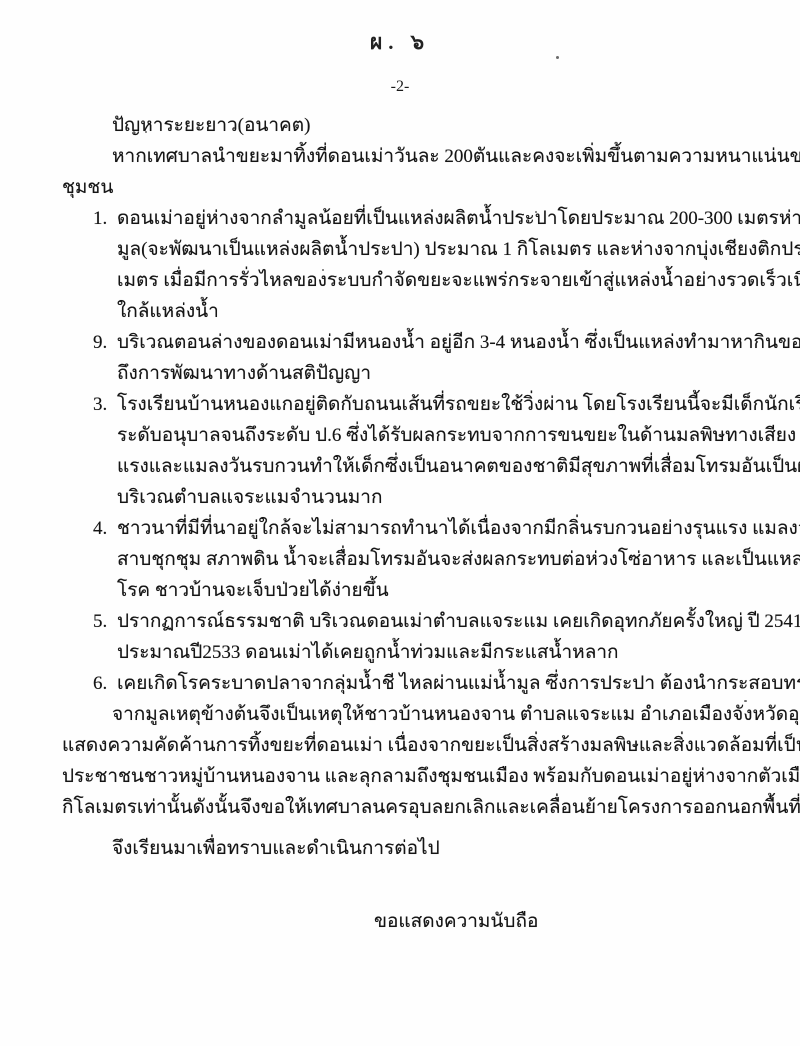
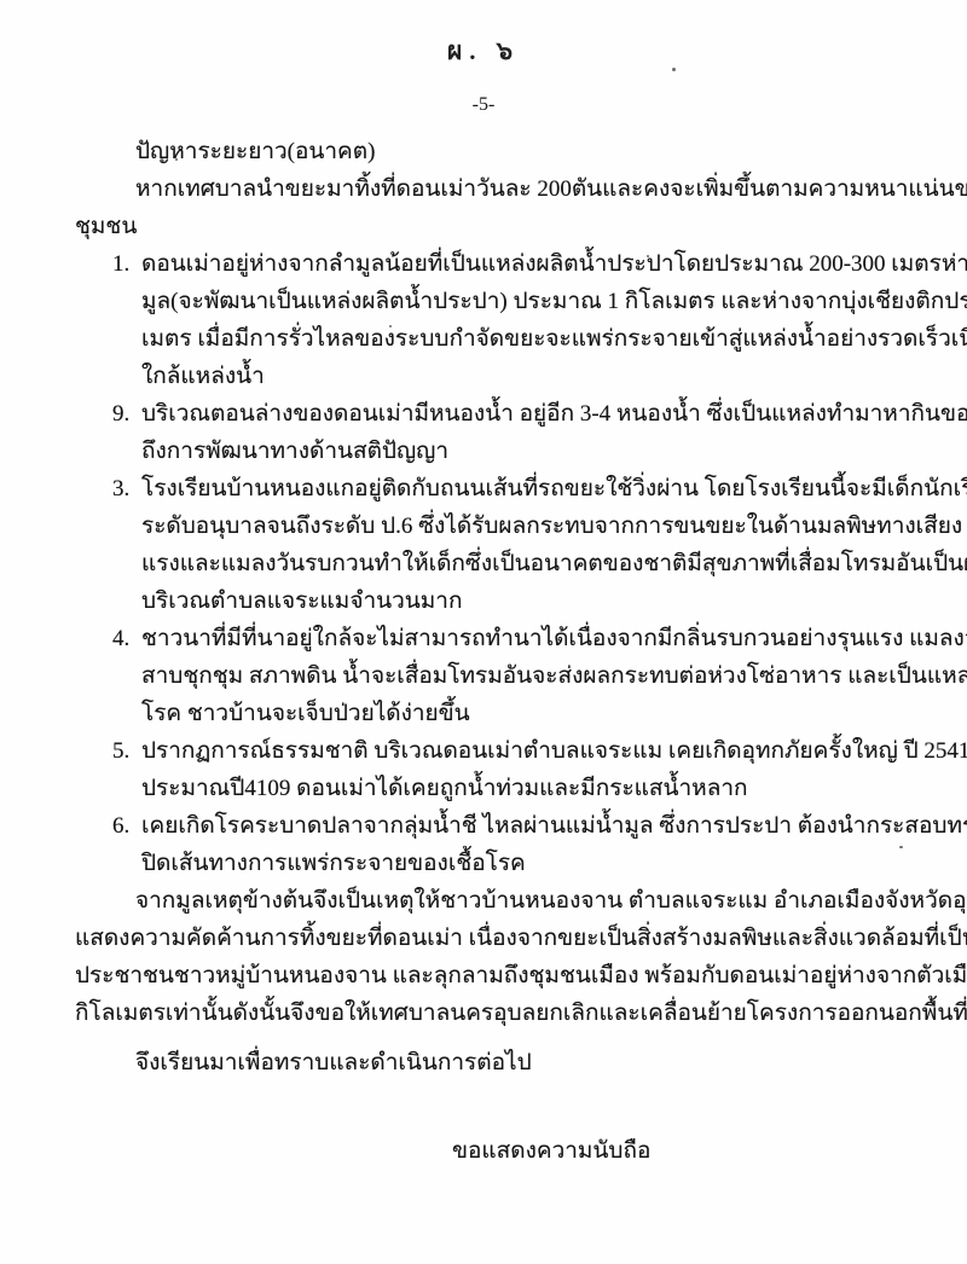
  ผ. ๖
- -2-
+ -5-
  ปัญหาระยะยาว(อนาคต)
  หากเทศบาลนำขยะมาทิ้งที่ดอนเม่าวันละ 200ตันและคงจะเพิ่มขึ้นตามความหนาแน่นข
  ชุมชน
  1.
  ดอนเม่าอยู่ห่างจากลำมูลน้อยที่เป็นแหล่งผลิตน้ำประปาโดยประมาณ 200-300 เมตรห่า
  มูล(จะพัฒนาเป็นแหล่งผลิตน้ำประปา) ประมาณ 1 กิโลเมตร และห่างจากบุ่งเชียงติกปร
  เมตร เมื่อมีการรั่วไหลของระบบกำจัดขยะจะแพร่กระจายเข้าสู่แหล่งน้ำอย่างรวดเร็วเ
  ใกล้แหล่งน้ำ
  9.
  บริเวณตอนล่างของดอนเม่ามีหนองน้ำ อยู่อีก 3-4 หนองน้ำ ซึ่งเป็นแหล่งทำมาหากินขอ
  ถึงการพัฒนาทางด้านสติปัญญา
  3.
  โรงเรียนบ้านหนองแกอยู่ติดกับถนนเส้นที่รถขยะใช้วิ่งผ่าน โดยโรงเรียนนี้จะมีเด็กนักเ
  ระดับอนุบาลจนถึงระดับ ป.6 ซึ่งได้รับผลกระทบจากการขนขยะในด้านมลพิษทางเสียง
  แรงและแมลงวันรบกวนทำให้เด็กซึ่งเป็นอนาคตของชาติมีสุขภาพที่เสื่อมโทรมอันเป็น
  บริเวณตำบลแจระแมจำนวนมาก
  4.
  ชาวนาที่มีที่นาอยู่ใกล้จะไม่สามารถทำนาได้เนื่องจากมีกลิ่นรบกวนอย่างรุนแรง แมลง
  สาบชุกชุม สภาพดิน น้ำจะเสื่อมโทรมอันจะส่งผลกระทบต่อห่วงโซ่อาหาร และเป็นแหล่
  โรค ชาวบ้านจะเจ็บป่วยได้ง่ายขึ้น
  5.
  ปรากฏการณ์ธรรมชาติ บริเวณดอนเม่าตำบลแจระแม เคยเกิดอุทกภัยครั้งใหญ่ ปี 2541
- ประมาณปี2533 ดอนเม่าได้เคยถูกน้ำท่วมและมีกระแสน้ำหลาก
+ ประมาณปี4109 ดอนเม่าได้เคยถูกน้ำท่วมและมีกระแสน้ำหลาก
  6.
  เคยเกิดโรคระบาดปลาจากลุ่มน้ำชี ไหลผ่านแม่น้ำมูล ซึ่งการประปา ต้องนำกระสอบท
+ ปิดเส้นทางการแพร่กระจายของเชื้อโรค
  จากมูลเหตุข้างต้นจึงเป็นเหตุให้ชาวบ้านหนองจาน ตำบลแจระแม อำเภอเมืองจังหวัดอุ
  แสดงความคัดค้านการทิ้งขยะที่ดอนเม่า เนื่องจากขยะเป็นสิ่งสร้างมลพิษและสิ่งแวดล้อมที่เป็
  ประชาชนชาวหมู่บ้านหนองจาน และลุกลามถึงชุมชนเมือง พร้อมกับดอนเม่าอยู่ห่างจากตัวเมื
  กิโลเมตรเท่านั้นดังนั้นจึงขอให้เทศบาลนครอุบลยกเลิกและเคลื่อนย้ายโครงการออกนอกพื้นที่
  จึงเรียนมาเพื่อทราบและดำเนินการต่อไป
  ขอแสดงความนับถือ
